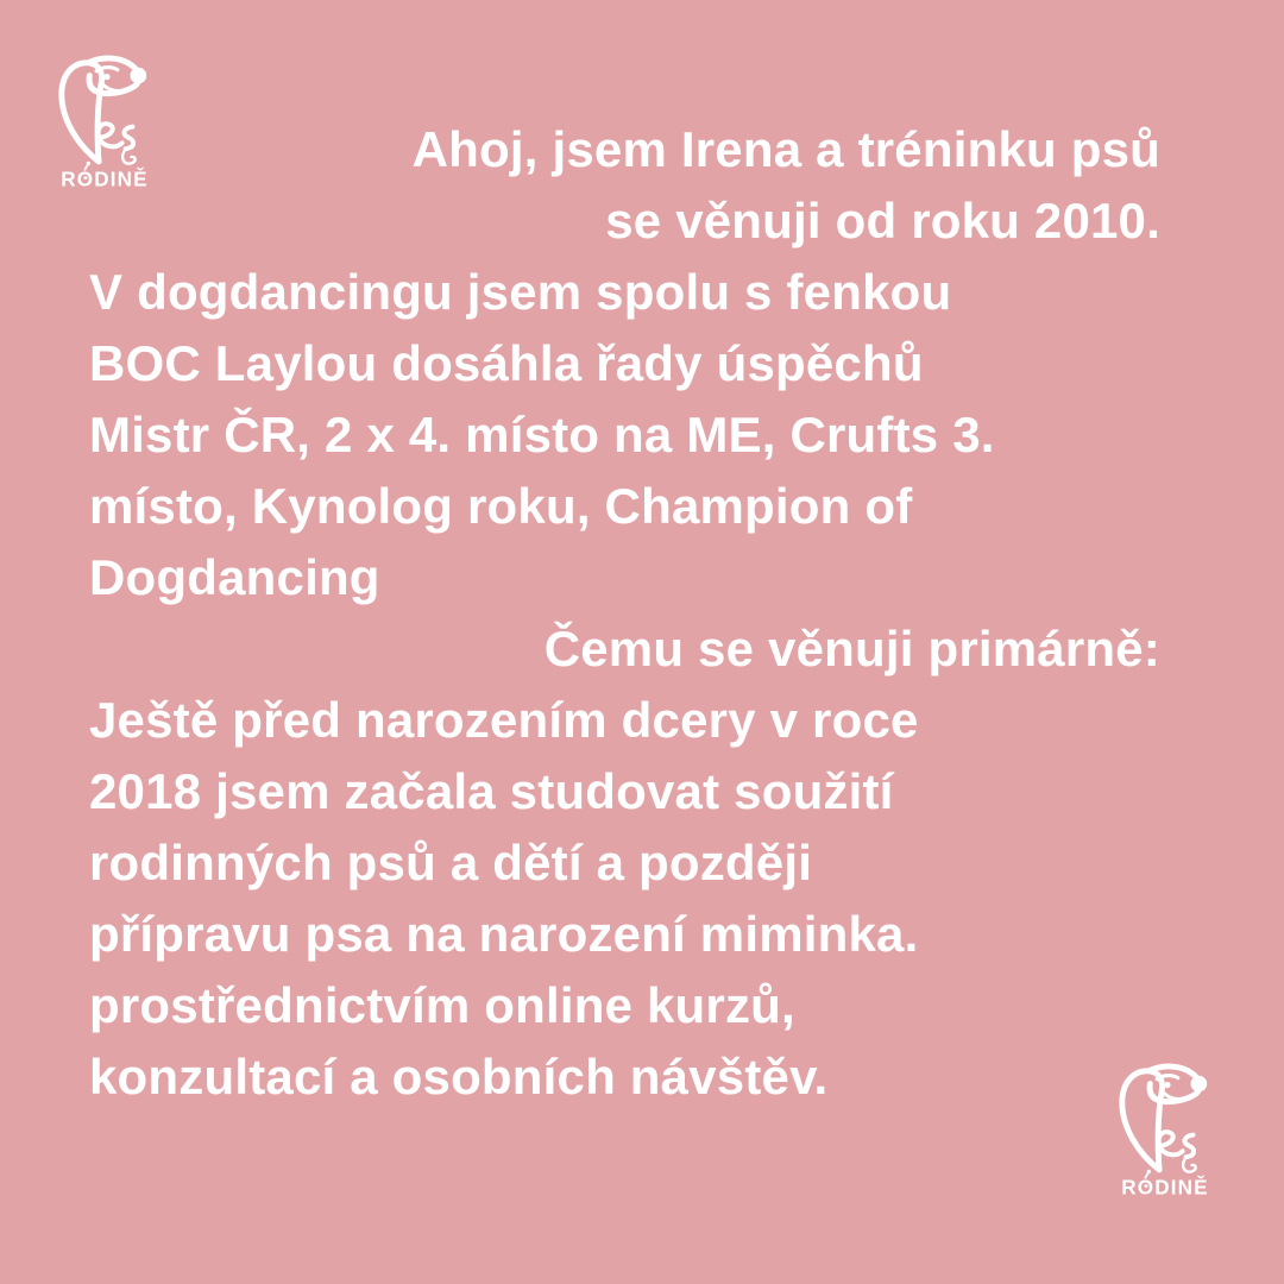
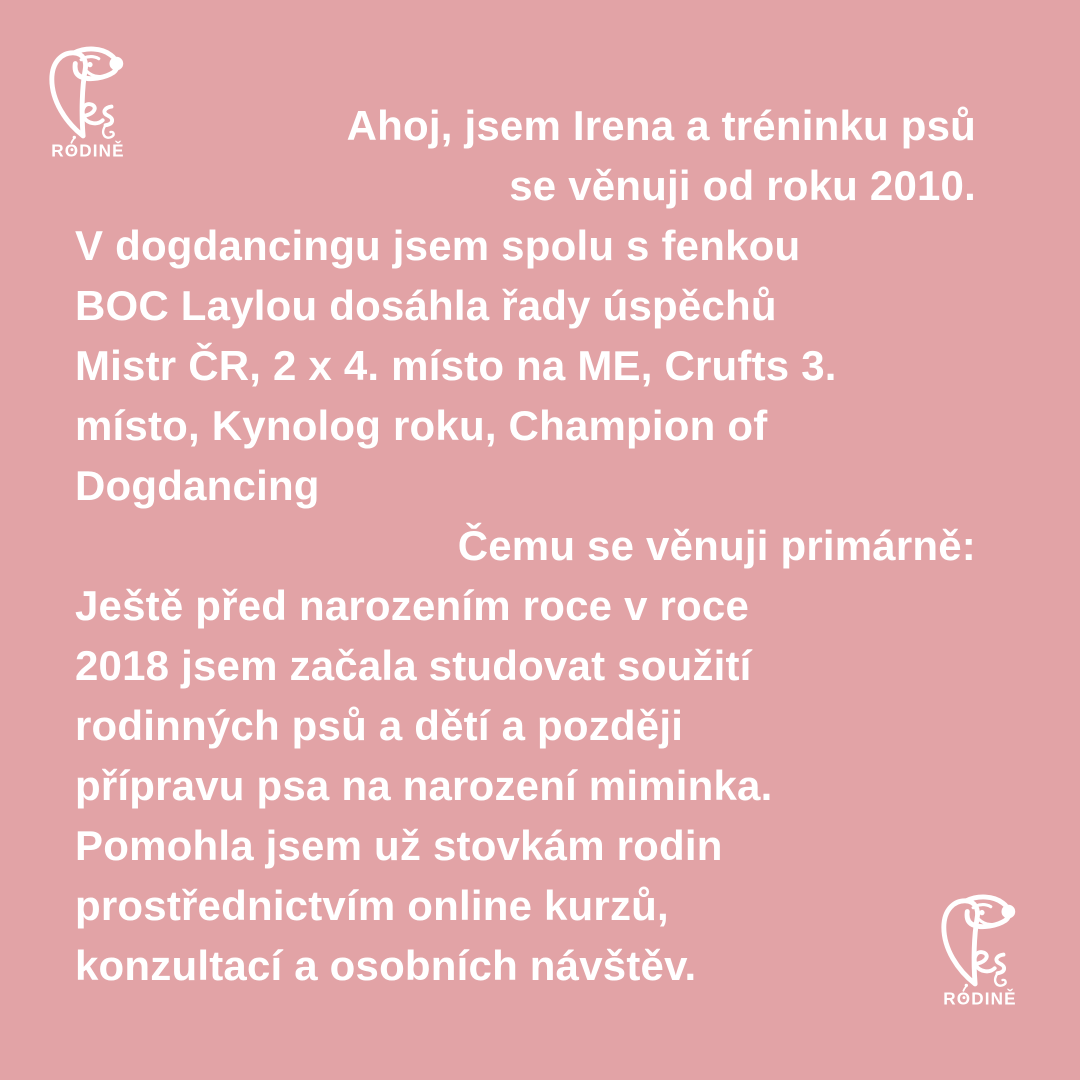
  RODINĚ
  Ahoj, jsem Irena a tréninku psů
  se věnuji od roku 2010.
  V dogdancingu jsem spolu s fenkou
  BOC Laylou dosáhla řady úspěchů
  Mistr ČR, 2 x 4. místo na ME, Crufts 3.
  místo, Kynolog roku, Champion of
  Dogdancing
  Čemu se věnuji primárně:
- Ještě před narozením dcery v roce
+ Ještě před narozením roce v roce
  2018 jsem začala studovat soužití
  rodinných psů a dětí a později
  přípravu psa na narození miminka.
+ Pomohla jsem už stovkám rodin
  prostřednictvím online kurzů,
  konzultací a osobních návštěv.
  RODINĚ
